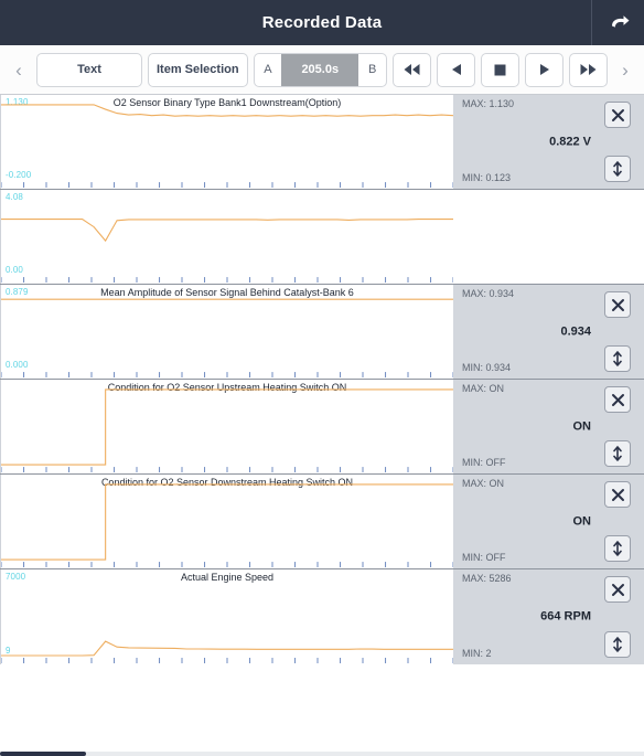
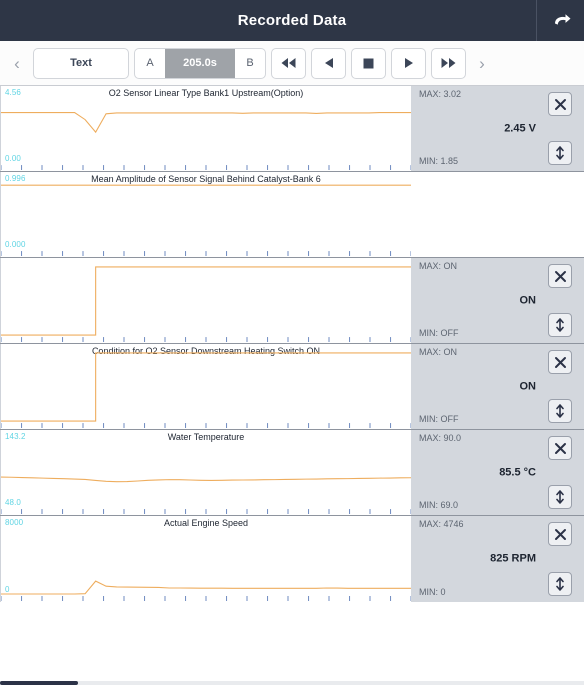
  Recorded Data
  ‹
  Text
- Item Selection
  A
  205.0s
  B
  ›
- 1.130
- -0.200
- O2 Sensor Binary Type Bank1 Downstream(Option)
- MAX: 1.130
- 0.822 V
- MIN: 0.123
- 4.08
+ 4.56
  0.00
+ O2 Sensor Linear Type Bank1 Upstream(Option)
+ MAX: 3.02
+ 2.45 V
+ MIN: 1.85
- 0.879
+ 0.996
  0.000
  Mean Amplitude of Sensor Signal Behind Catalyst-Bank 6
- MAX: 0.934
- 0.934
- MIN: 0.934
- Condition for O2 Sensor Upstream Heating Switch ON
  MAX: ON
  ON
  MIN: OFF
  Condition for O2 Sensor Downstream Heating Switch ON
  MAX: ON
  ON
  MIN: OFF
+ 143.2
+ 48.0
+ Water Temperature
+ MAX: 90.0
+ 85.5 °C
+ MIN: 69.0
- 7000
+ 8000
- 9
+ 0
  Actual Engine Speed
- MAX: 5286
+ MAX: 4746
- 664 RPM
+ 825 RPM
- MIN: 2
+ MIN: 0
